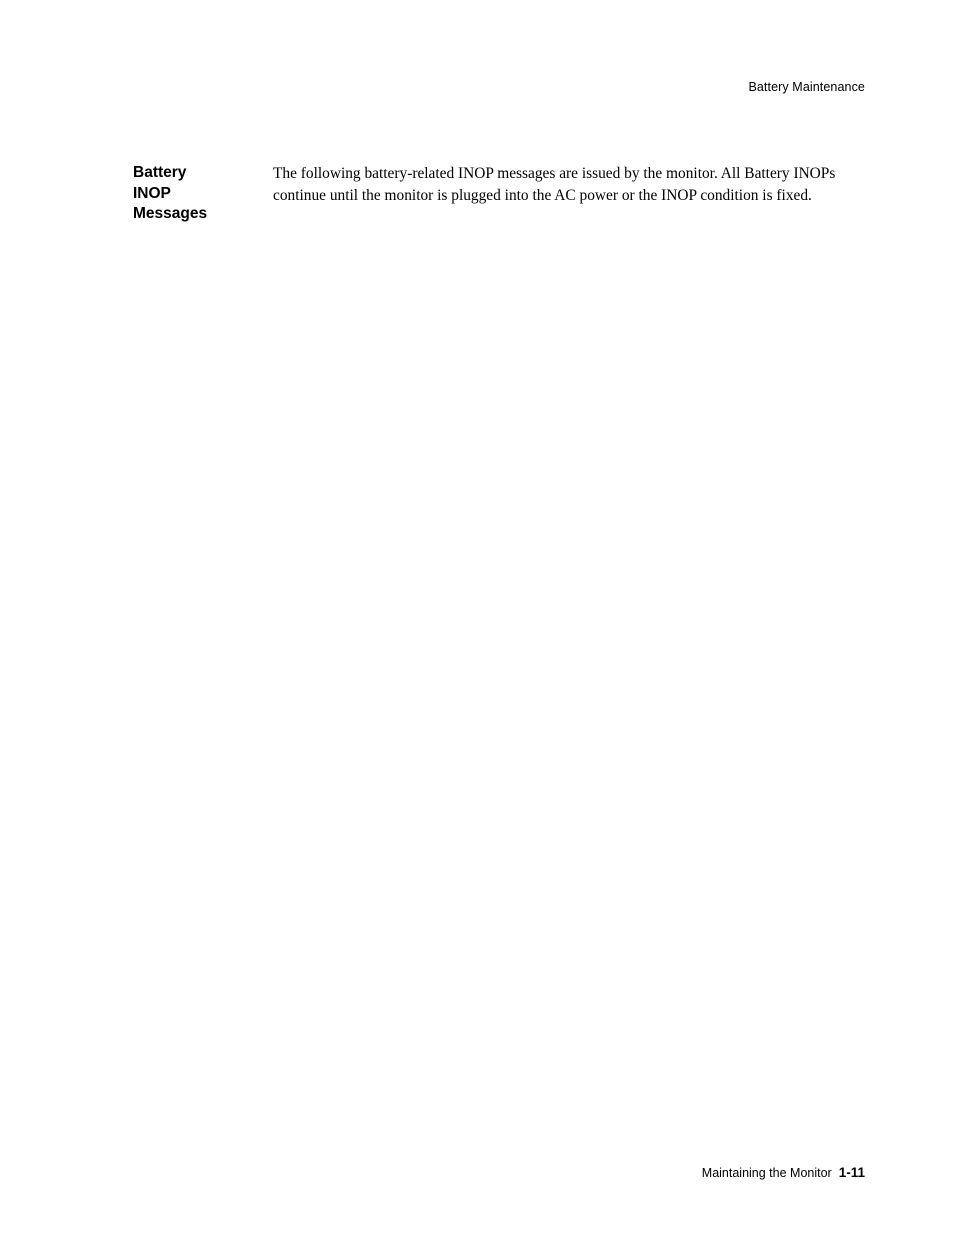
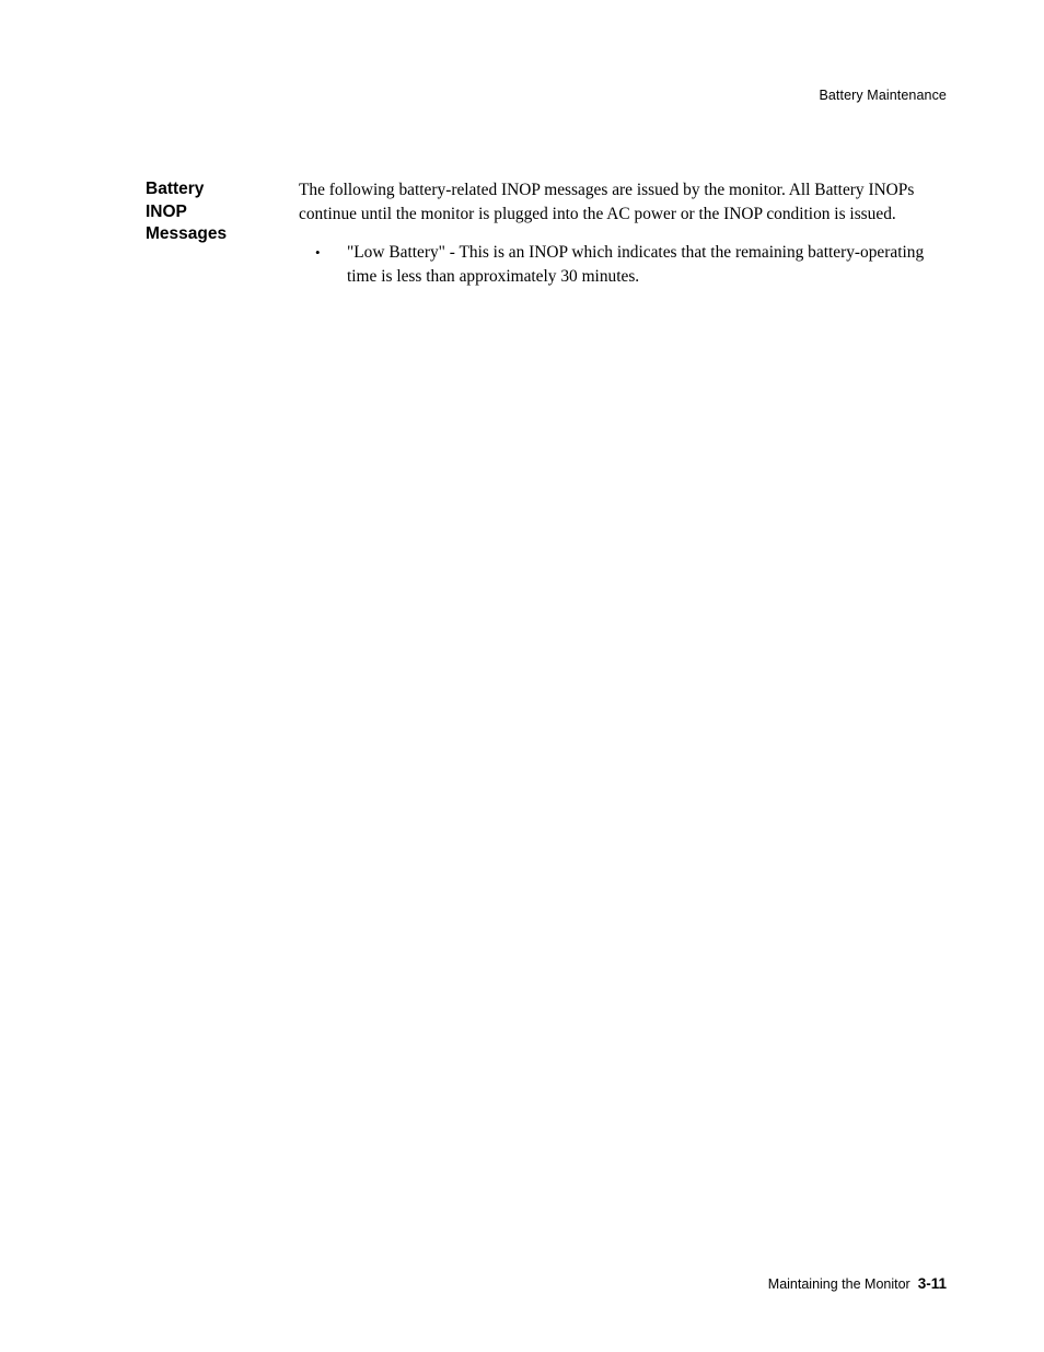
  Battery Maintenance
  Battery
  INOP
  Messages
- The following battery-related INOP messages are issued by the monitor. All Battery INOPs continue until the monitor is plugged into the AC power or the INOP condition is fixed.
+ The following battery-related INOP messages are issued by the monitor. All Battery INOPs continue until the monitor is plugged into the AC power or the INOP condition is issued.
+ •
+ "Low Battery" - This is an INOP which indicates that the remaining battery-operating time is less than approximately 30 minutes.
- Maintaining the Monitor 1-11
+ Maintaining the Monitor 3-11
